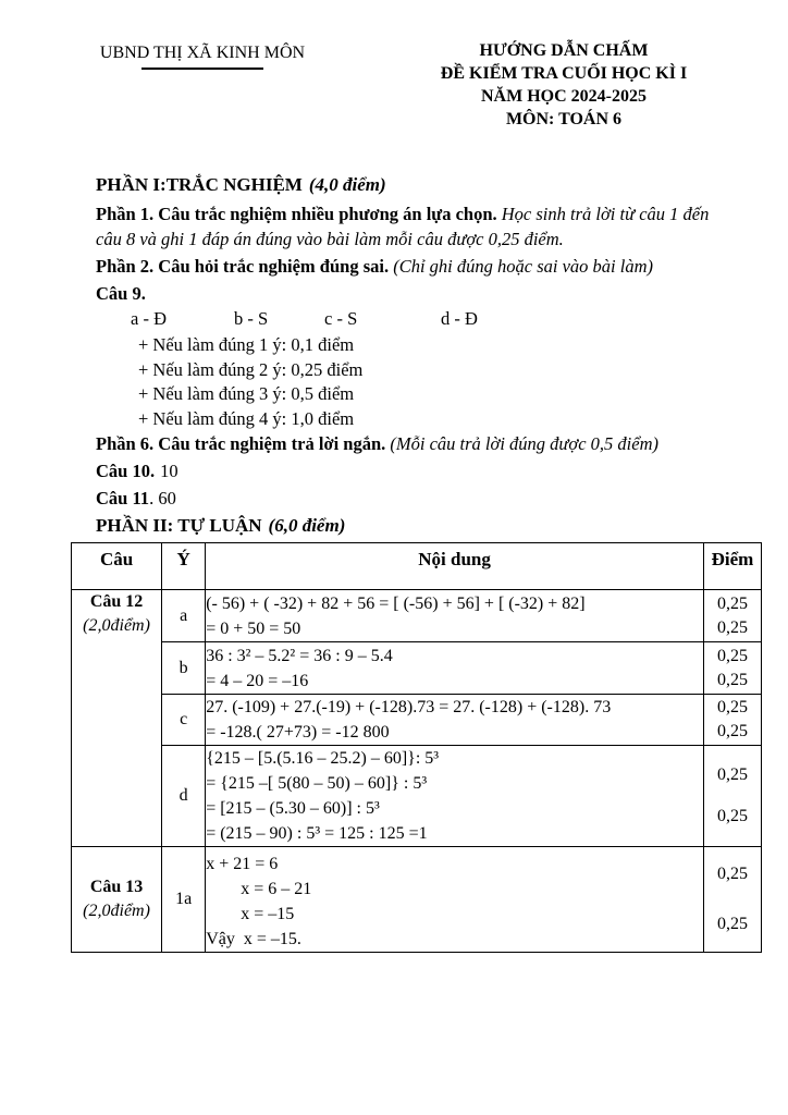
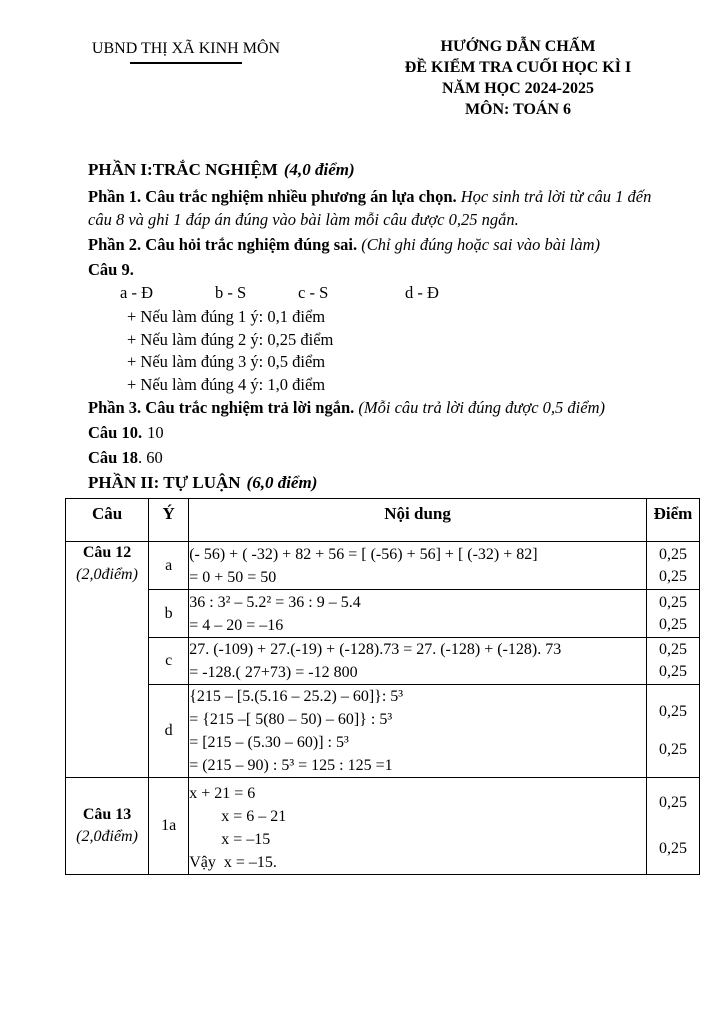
  UBND THỊ XÃ KINH MÔN
  HƯỚNG DẪN CHẤM
  ĐỀ KIỂM TRA CUỐI HỌC KÌ I
  NĂM HỌC 2024-2025
  MÔN: TOÁN 6
  PHẦN I:TRẮC NGHIỆM (4,0 điểm)
- Phần 1. Câu trắc nghiệm nhiều phương án lựa chọn. Học sinh trả lời từ câu 1 đến câu 8 và ghi 1 đáp án đúng vào bài làm mỗi câu được 0,25 điểm.
+ Phần 1. Câu trắc nghiệm nhiều phương án lựa chọn. Học sinh trả lời từ câu 1 đến câu 8 và ghi 1 đáp án đúng vào bài làm mỗi câu được 0,25 ngắn.
  Phần 2. Câu hỏi trắc nghiệm đúng sai. (Chỉ ghi đúng hoặc sai vào bài làm)
  Câu 9.
  a - Đ
  b - S
  c - S
  d - Đ
  + Nếu làm đúng 1 ý: 0,1 điểm
  + Nếu làm đúng 2 ý: 0,25 điểm
  + Nếu làm đúng 3 ý: 0,5 điểm
  + Nếu làm đúng 4 ý: 1,0 điểm
- Phần 6. Câu trắc nghiệm trả lời ngắn. (Mỗi câu trả lời đúng được 0,5 điểm)
+ Phần 3. Câu trắc nghiệm trả lời ngắn. (Mỗi câu trả lời đúng được 0,5 điểm)
  Câu 10. 10
- Câu 11. 60
+ Câu 18. 60
  PHẦN II: TỰ LUẬN (6,0 điểm)
  Câu	Ý	Nội dung	Điểm
  Câu 12 (2,0điểm)	a	(- 56) + ( -32) + 82 + 56 = [ (-56) + 56] + [ (-32) + 82] = 0 + 50 = 50	0,25 0,25
  b	36 : 3² – 5.2² = 36 : 9 – 5.4 = 4 – 20 = –16	0,25 0,25
  c	27. (-109) + 27.(-19) + (-128).73 = 27. (-128) + (-128). 73 = -128.( 27+73) = -12 800	0,25 0,25
  d	{215 – [5.(5.16 – 25.2) – 60]}: 5³ = {215 –[ 5(80 – 50) – 60]} : 5³ = [215 – (5.30 – 60)] : 5³ = (215 – 90) : 5³ = 125 : 125 =1	0,25 0,25
  Câu 13 (2,0điểm)	1a	x + 21 = 6 x = 6 – 21 x = –15 Vậy x = –15.	0,25 0,25
